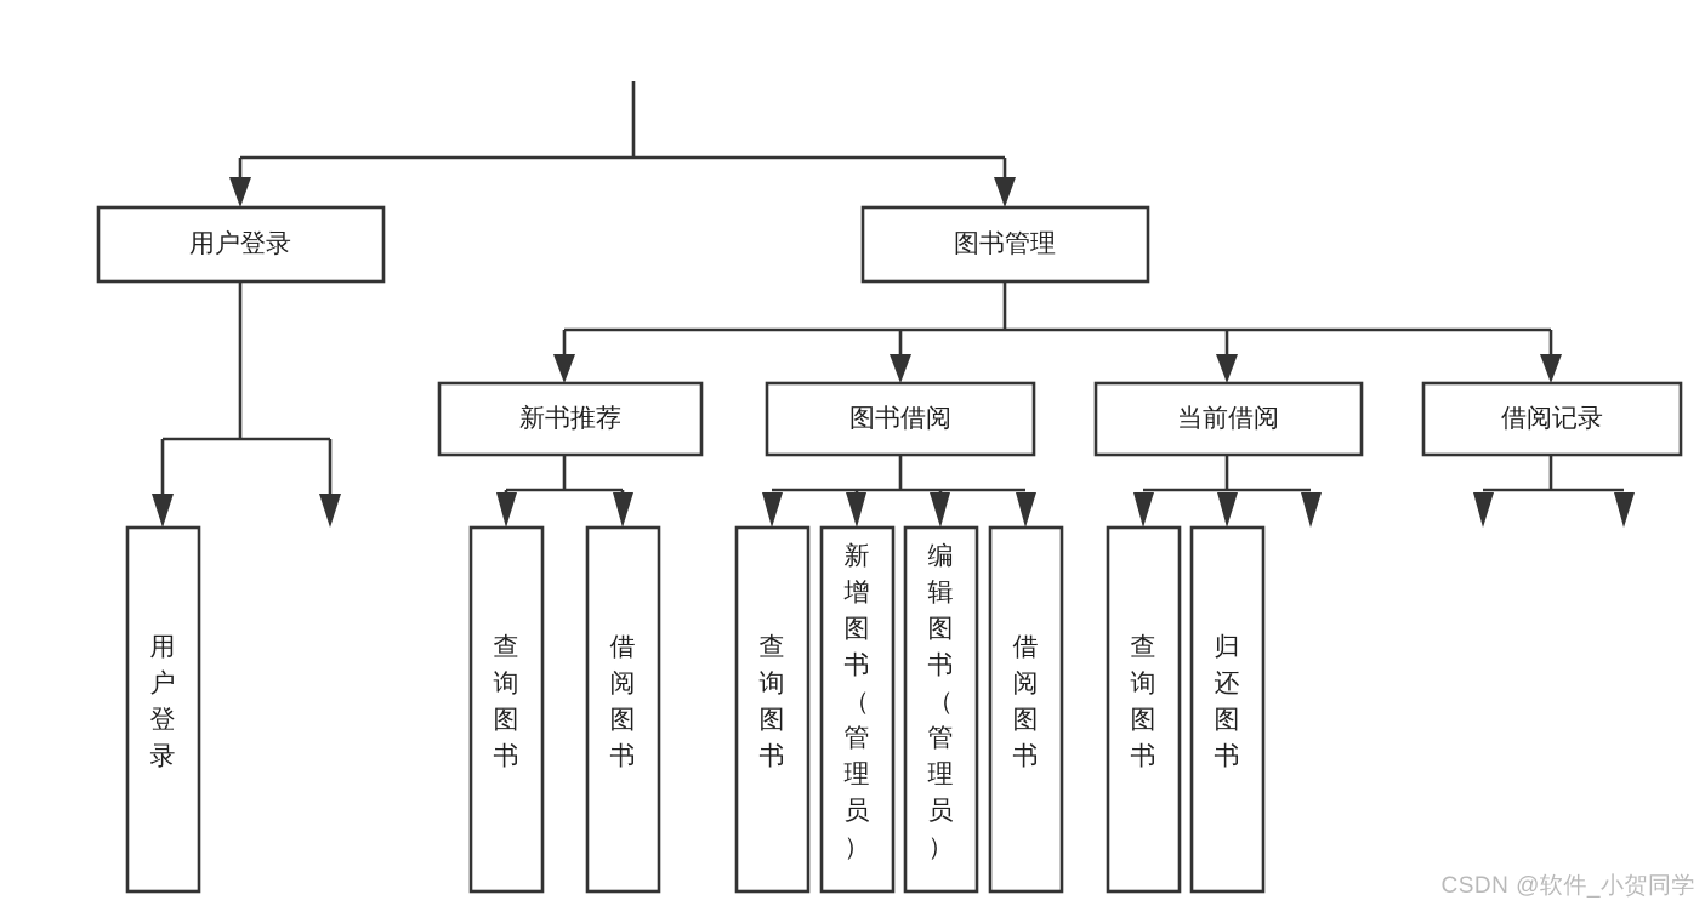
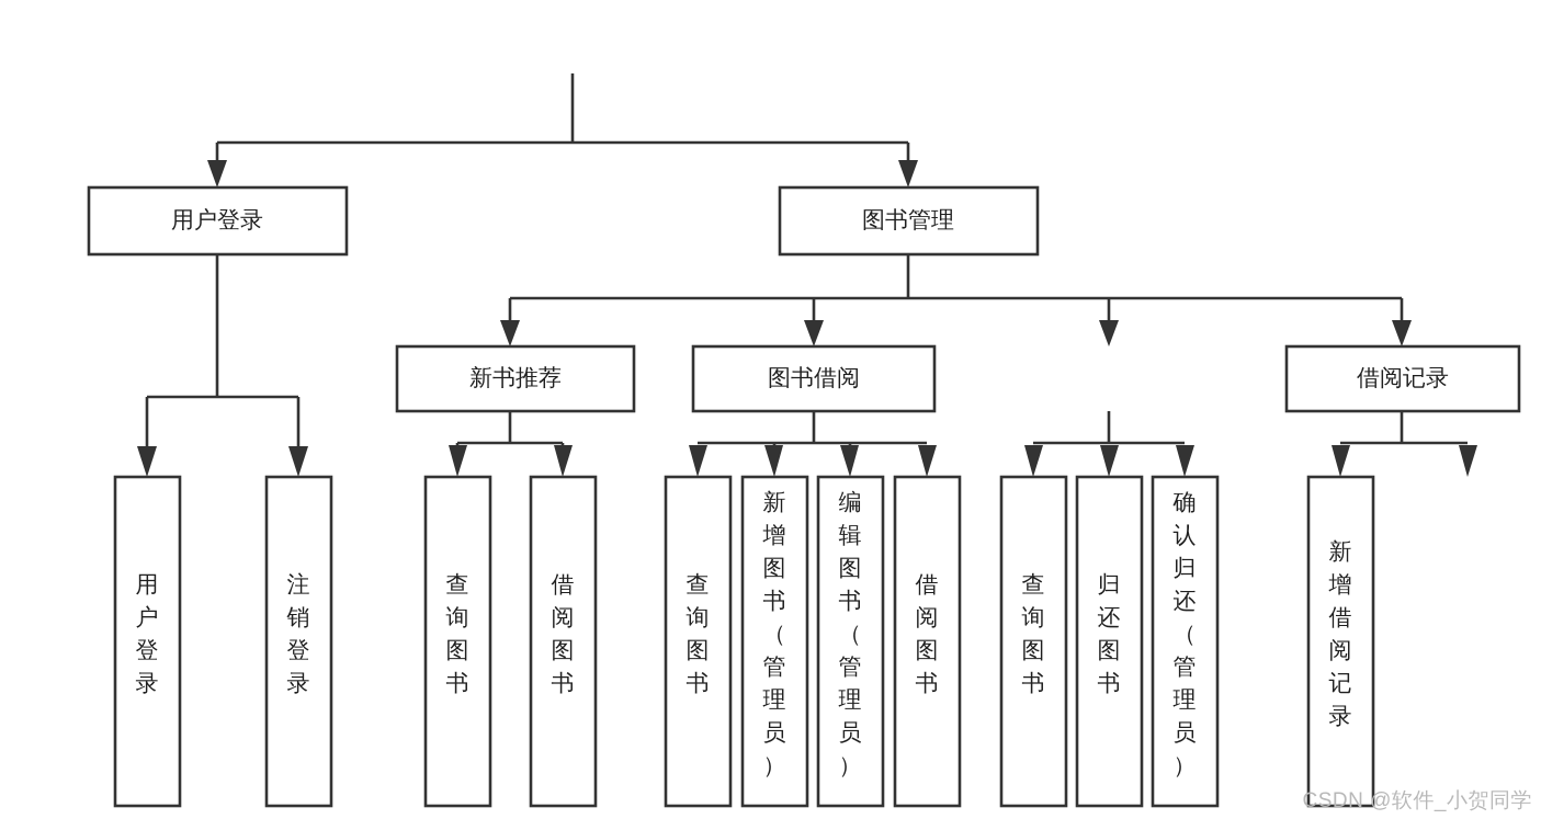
  用户登录
  图书管理
  新书推荐
  图书借阅
- 当前借阅
  借阅记录
  用户登录
+ 注销登录
  查询图书
  借阅图书
  查询图书
  新增图书（管理员）
  编辑图书（管理员）
  借阅图书
  查询图书
  归还图书
+ 确认归还（管理员）
+ 新增借阅记录
  CSDN @软件_小贺同学
